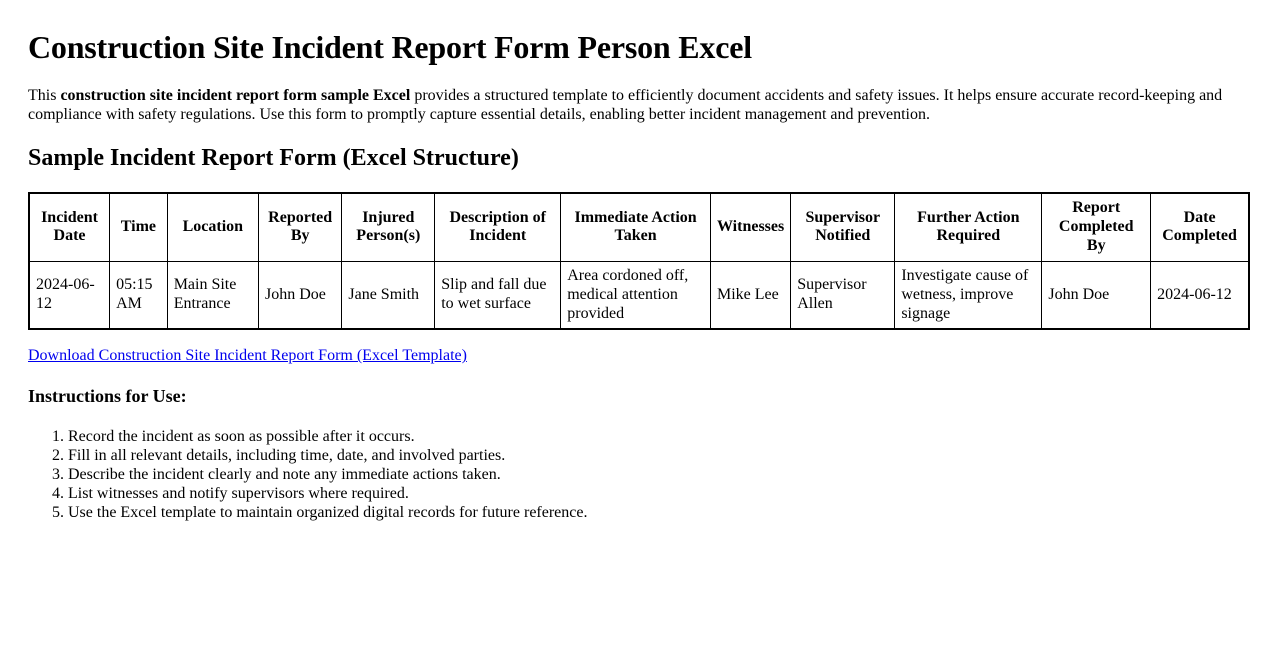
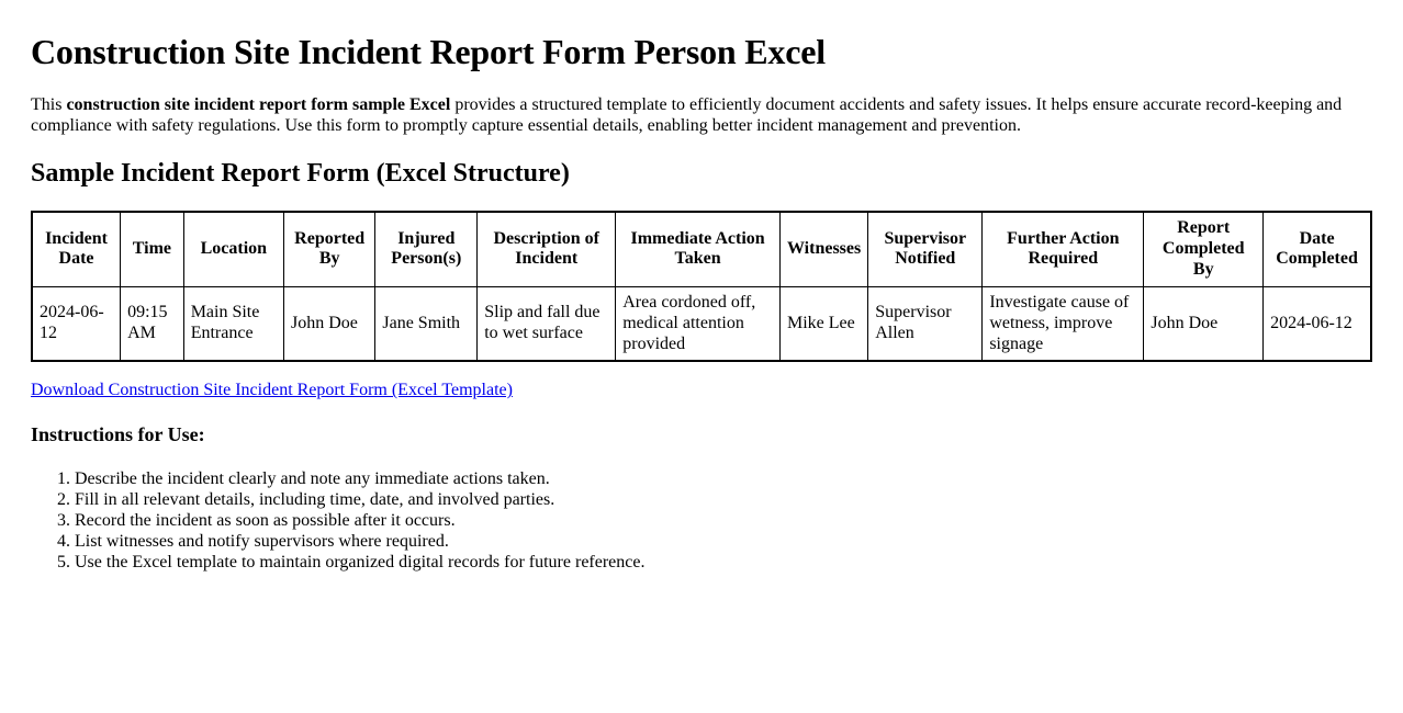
  Construction Site Incident Report Form Person Excel
  This construction site incident report form sample Excel provides a structured template to efficiently document accidents and safety issues. It helps ensure accurate record-keeping and compliance with safety regulations. Use this form to promptly capture essential details, enabling better incident management and prevention.
  Sample Incident Report Form (Excel Structure)
  Incident Date	Time	Location	Reported By	Injured Person(s)	Description of Incident	Immediate Action Taken	Witnesses	Supervisor Notified	Further Action Required	Report Completed By	Date Completed
- 2024-06-12	05:15 AM	Main Site Entrance	John Doe	Jane Smith	Slip and fall due to wet surface	Area cordoned off, medical attention provided	Mike Lee	Supervisor Allen	Investigate cause of wetness, improve signage	John Doe	2024-06-12
+ 2024-06-12	09:15 AM	Main Site Entrance	John Doe	Jane Smith	Slip and fall due to wet surface	Area cordoned off, medical attention provided	Mike Lee	Supervisor Allen	Investigate cause of wetness, improve signage	John Doe	2024-06-12
  Download Construction Site Incident Report Form (Excel Template)
  Instructions for Use:
- Record the incident as soon as possible after it occurs.
+ Describe the incident clearly and note any immediate actions taken.
  Fill in all relevant details, including time, date, and involved parties.
- Describe the incident clearly and note any immediate actions taken.
+ Record the incident as soon as possible after it occurs.
  List witnesses and notify supervisors where required.
  Use the Excel template to maintain organized digital records for future reference.
